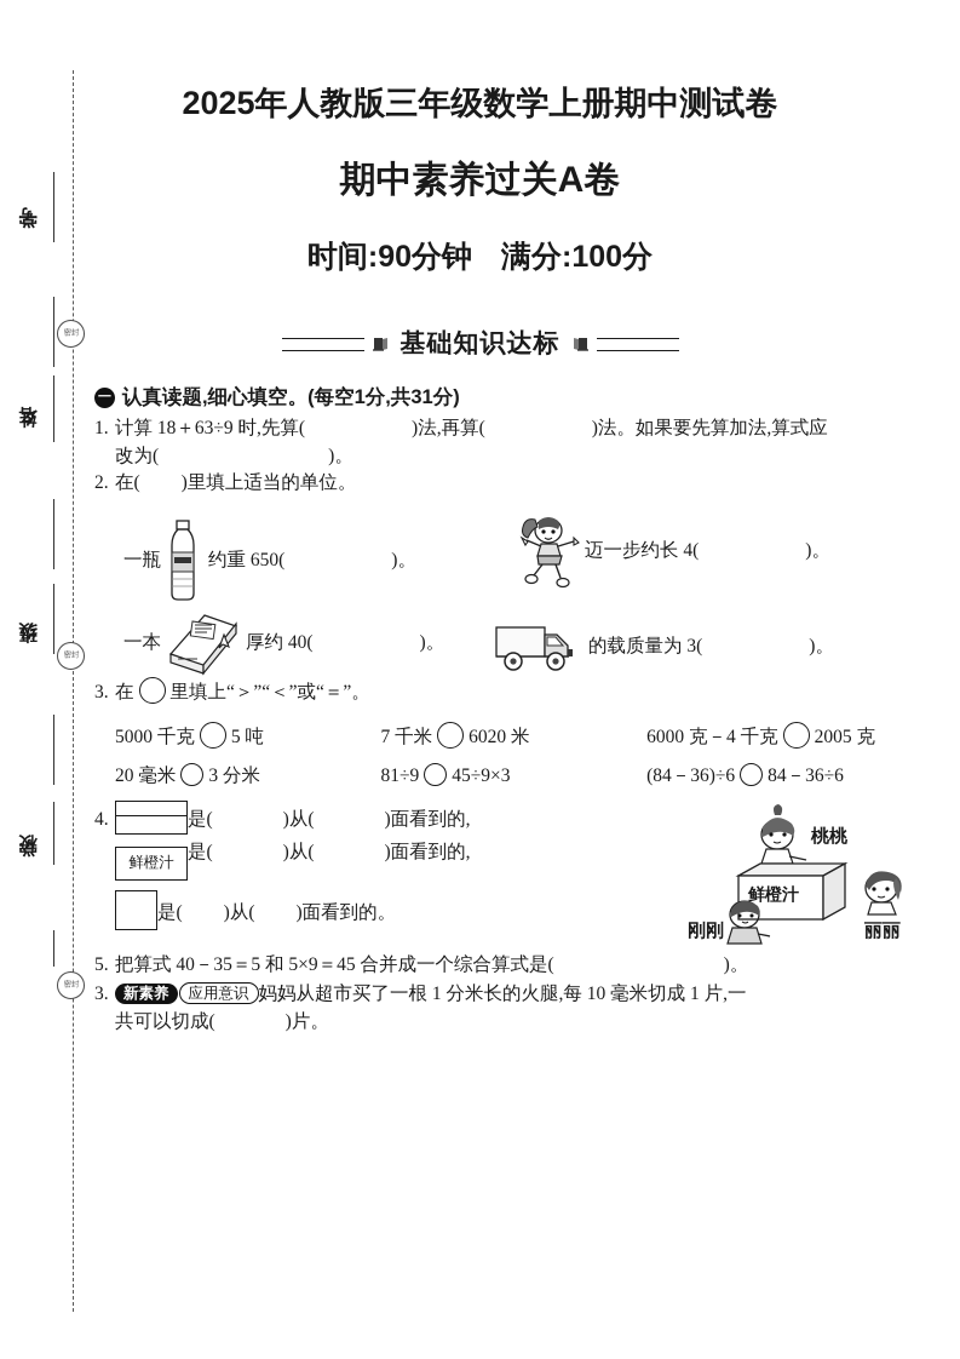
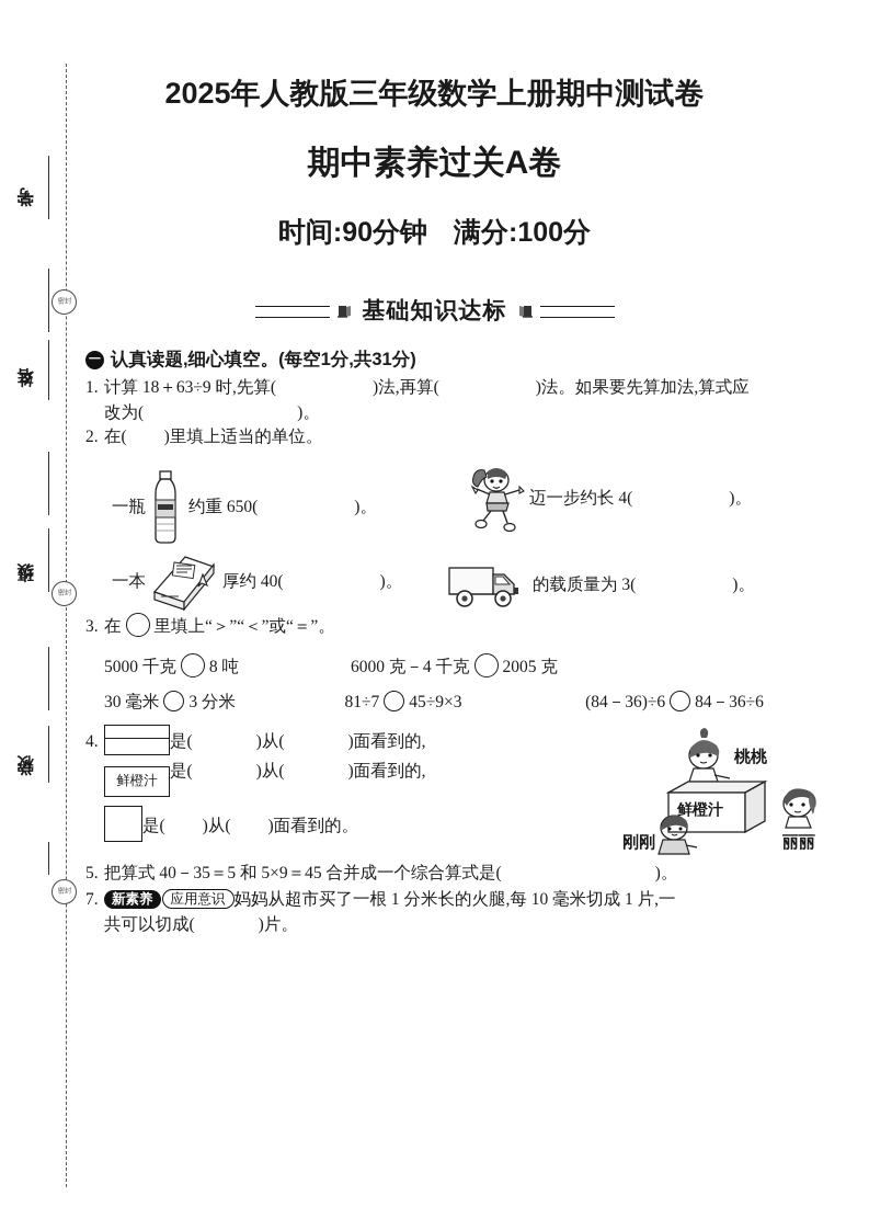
  2025年人教版三年级数学上册期中测试卷
  期中素养过关A卷
  时间:90分钟 满分:100分
  基础知识达标
  一
  认真读题,细心填空。(每空1分,共31分)
  1. 计算 18＋63÷9 时,先算( )法,再算( )法。如果要先算加法,算式应
  改为( )。
  2. 在( )里填上适当的单位。
  一瓶
  约重 650(
  )。
  迈一步约长 4(
  )。
  一本
  厚约 40(
  )。
  的载质量为 3(
  )。
  3. 在 里填上“＞”“＜”或“＝”。
- 5000 千克 5 吨
+ 5000 千克 8 吨
- 7 千米 6020 米
  6000 克－4 千克 2005 克
- 20 毫米 3 分米
+ 30 毫米 3 分米
- 81÷9 45÷9×3
+ 81÷7 45÷9×3
  (84－36)÷6 84－36÷6
  4. 是( )从( )面看到的,
  鲜橙汁是( )从( )面看到的,
  是( )从( )面看到的。
  桃桃
  丽丽
  刚刚
  鲜橙汁
  5. 把算式 40－35＝5 和 5×9＝45 合并成一个综合算式是( )。
- 3. 新素养 应用意识 妈妈从超市买了一根 1 分米长的火腿,每 10 毫米切成 1 片,一
+ 7. 新素养 应用意识 妈妈从超市买了一根 1 分米长的火腿,每 10 毫米切成 1 片,一
  共可以切成( )片。
